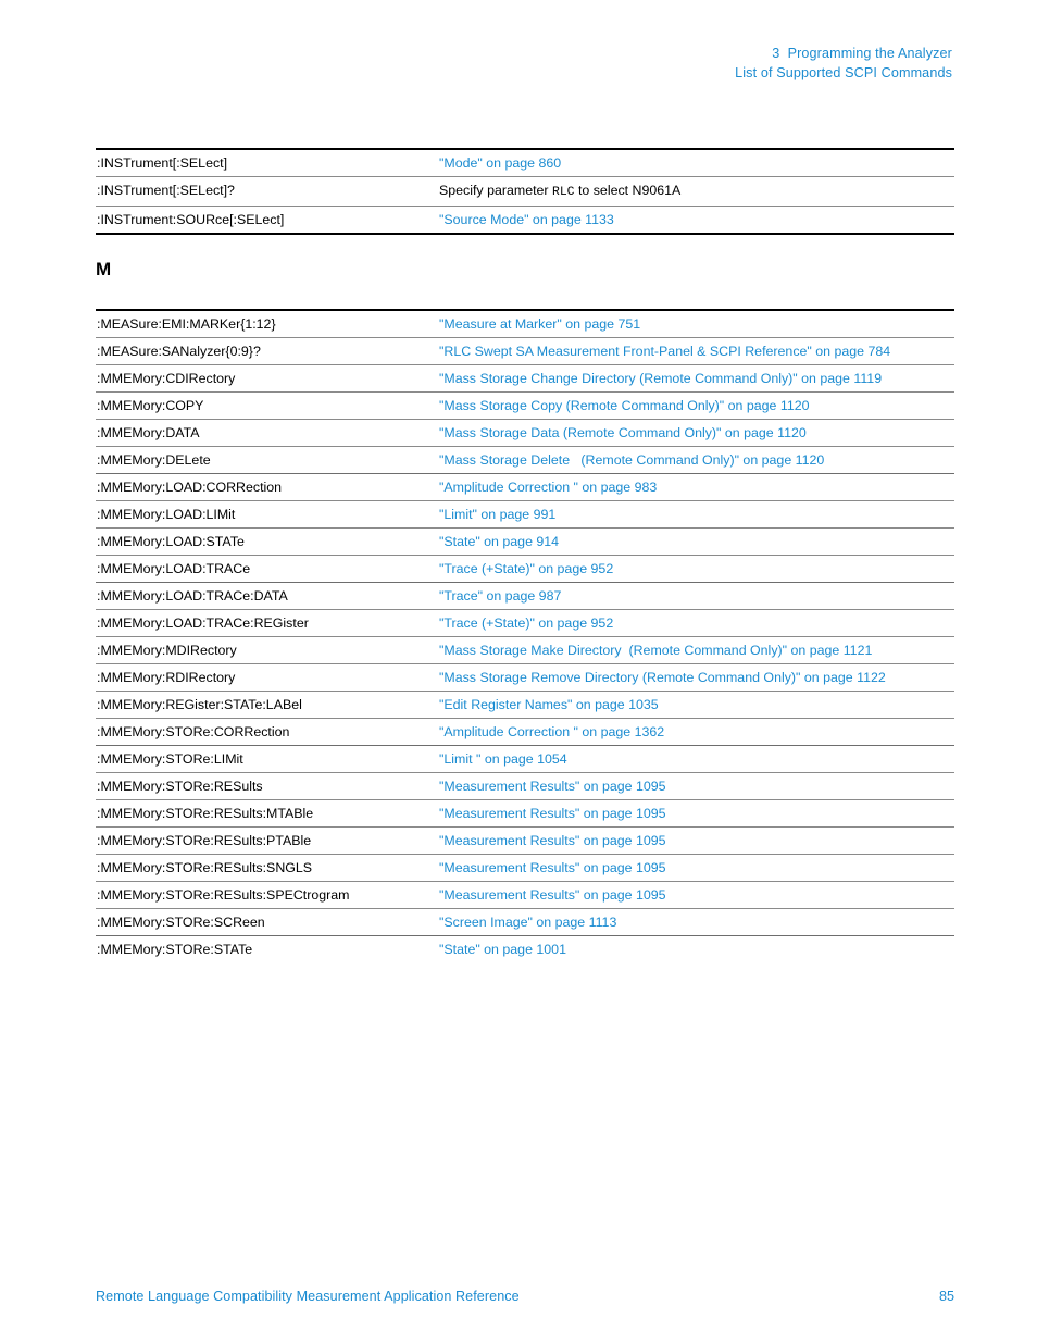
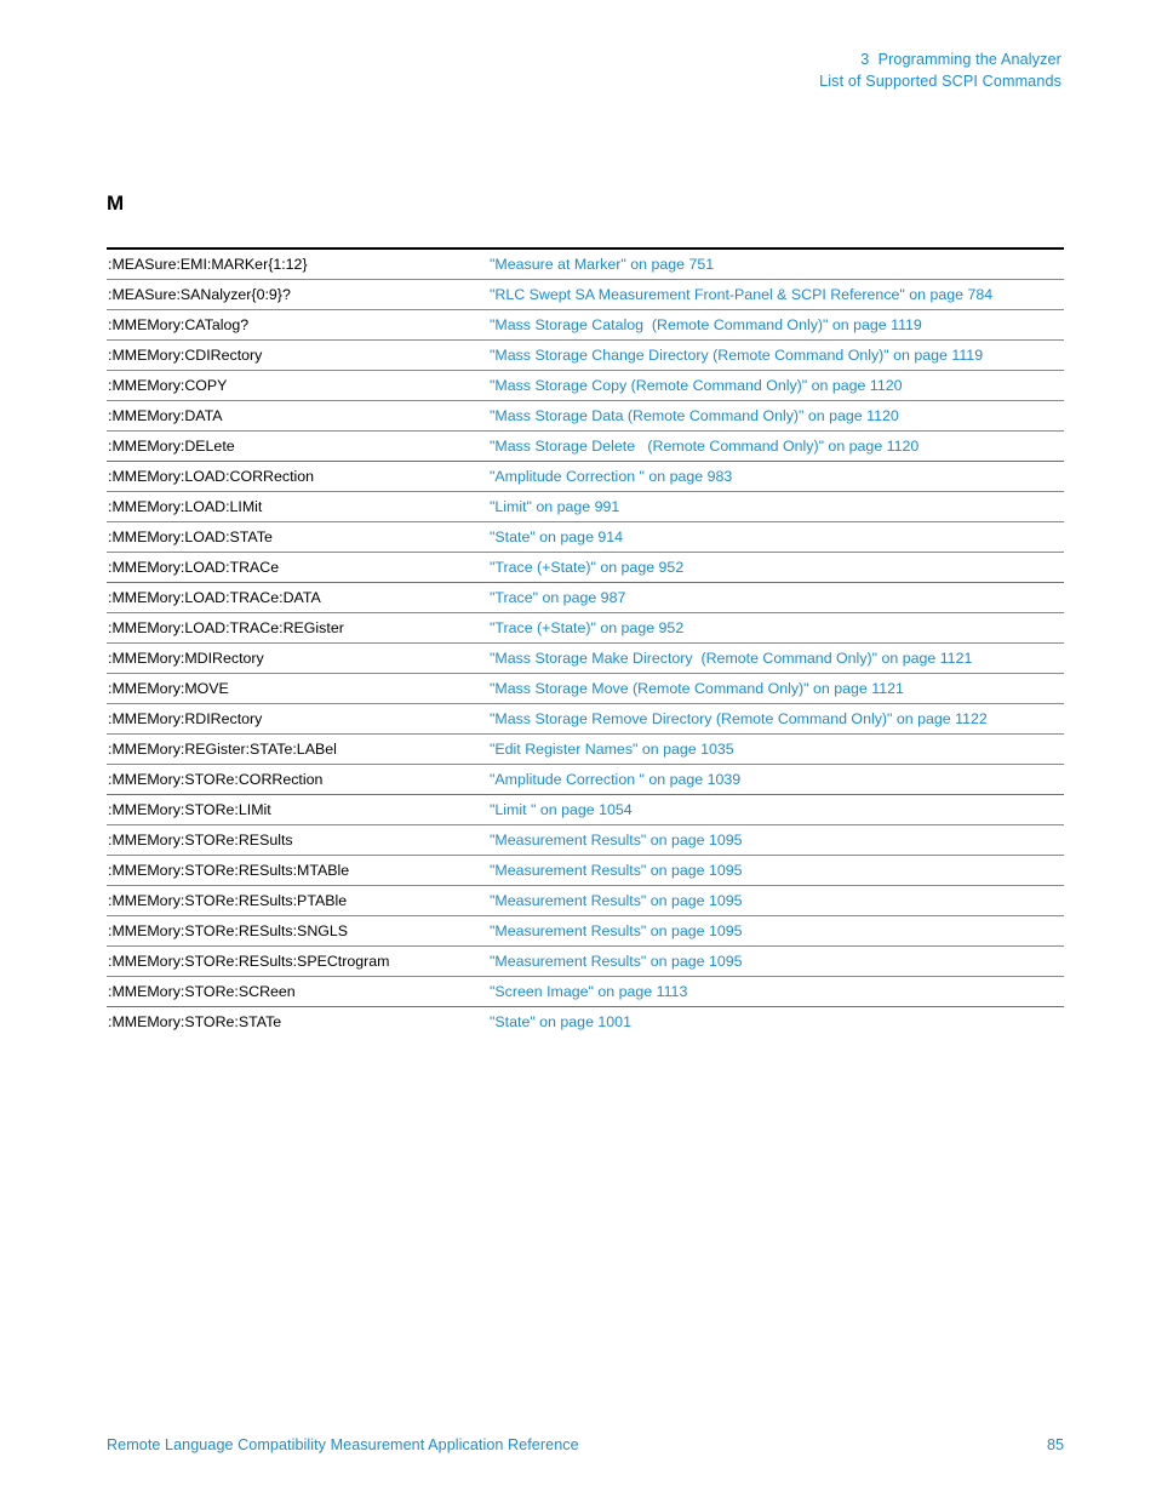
  3 Programming the Analyzer
  List of Supported SCPI Commands
- :INSTrument[:SELect]	"Mode" on page 860
- :INSTrument[:SELect]?	Specify parameter RLC to select N9061A
- :INSTrument:SOURce[:SELect]	"Source Mode" on page 1133
  M
  :MEASure:EMI:MARKer{1:12}	"Measure at Marker" on page 751
  :MEASure:SANalyzer{0:9}?	"RLC Swept SA Measurement Front-Panel & SCPI Reference" on page 784
+ :MMEMory:CATalog?	"Mass Storage Catalog (Remote Command Only)" on page 1119
  :MMEMory:CDIRectory	"Mass Storage Change Directory (Remote Command Only)" on page 1119
  :MMEMory:COPY	"Mass Storage Copy (Remote Command Only)" on page 1120
  :MMEMory:DATA	"Mass Storage Data (Remote Command Only)" on page 1120
  :MMEMory:DELete	"Mass Storage Delete (Remote Command Only)" on page 1120
  :MMEMory:LOAD:CORRection	"Amplitude Correction " on page 983
  :MMEMory:LOAD:LIMit	"Limit" on page 991
  :MMEMory:LOAD:STATe	"State" on page 914
  :MMEMory:LOAD:TRACe	"Trace (+State)" on page 952
  :MMEMory:LOAD:TRACe:DATA	"Trace" on page 987
  :MMEMory:LOAD:TRACe:REGister	"Trace (+State)" on page 952
  :MMEMory:MDIRectory	"Mass Storage Make Directory (Remote Command Only)" on page 1121
+ :MMEMory:MOVE	"Mass Storage Move (Remote Command Only)" on page 1121
  :MMEMory:RDIRectory	"Mass Storage Remove Directory (Remote Command Only)" on page 1122
  :MMEMory:REGister:STATe:LABel	"Edit Register Names" on page 1035
- :MMEMory:STORe:CORRection	"Amplitude Correction " on page 1362
+ :MMEMory:STORe:CORRection	"Amplitude Correction " on page 1039
  :MMEMory:STORe:LIMit	"Limit " on page 1054
  :MMEMory:STORe:RESults	"Measurement Results" on page 1095
  :MMEMory:STORe:RESults:MTABle	"Measurement Results" on page 1095
  :MMEMory:STORe:RESults:PTABle	"Measurement Results" on page 1095
  :MMEMory:STORe:RESults:SNGLS	"Measurement Results" on page 1095
  :MMEMory:STORe:RESults:SPECtrogram	"Measurement Results" on page 1095
  :MMEMory:STORe:SCReen	"Screen Image" on page 1113
  :MMEMory:STORe:STATe	"State" on page 1001
  Remote Language Compatibility Measurement Application Reference
  85
